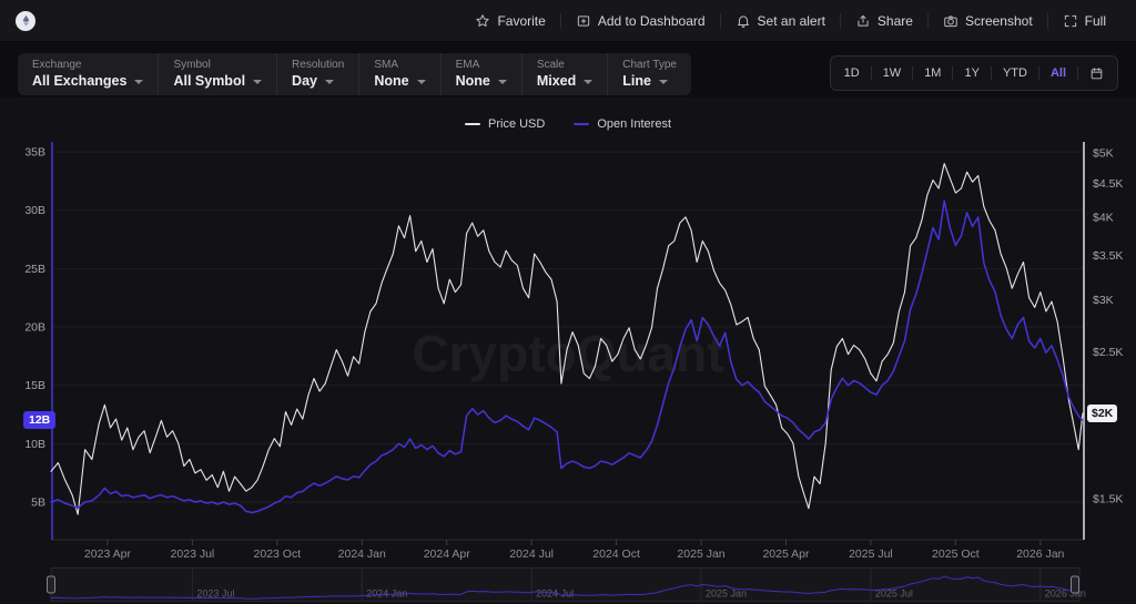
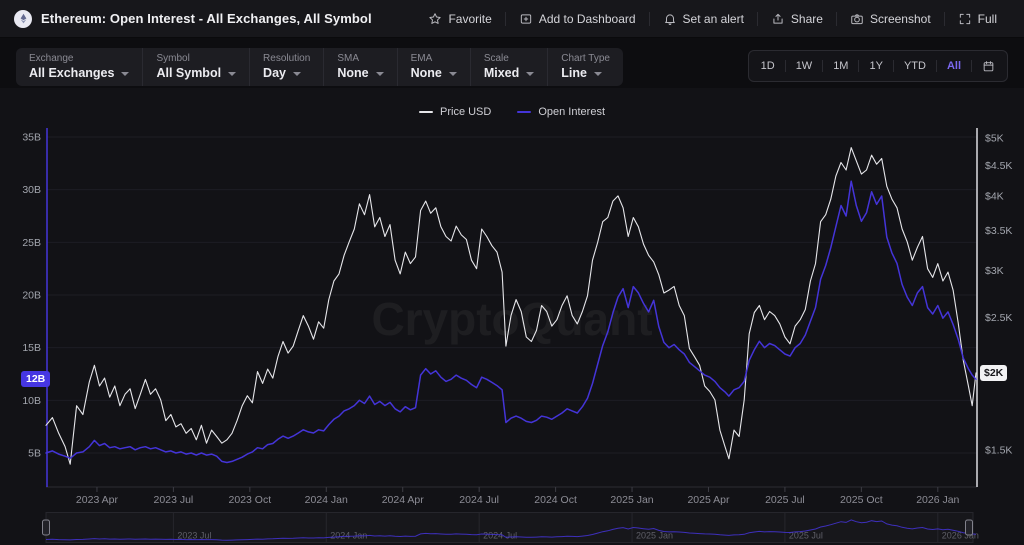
+ Ethereum: Open Interest - All Exchanges, All Symbol
  Favorite
  Add to Dashboard
  Set an alert
  Share
  Screenshot
  Full
  Exchange
  All Exchanges
  Symbol
  All Symbol
  Resolution
  Day
  SMA
  None
  EMA
  None
  Scale
  Mixed
  Chart Type
  Line
  1D
  1W
  1M
  1Y
  YTD
  All
  Price USD
  Open Interest
  CryptoQuant
  2023 Apr
  2023 Jul
  2023 Oct
  2024 Jan
  2024 Apr
  2024 Jul
  2024 Oct
  2025 Jan
  2025 Apr
  2025 Jul
  2025 Oct
  2026 Jan
  5B
  10B
  15B
  20B
  25B
  30B
  35B
  $1.5K
  $2.5K
  $3K
  $3.5K
  $4K
  $4.5K
  $5K
  12B
  $2K
  2023 Jul
  2024 Jan
  2024 Jul
  2025 Jan
  2025 Jul
  2026 Jan
